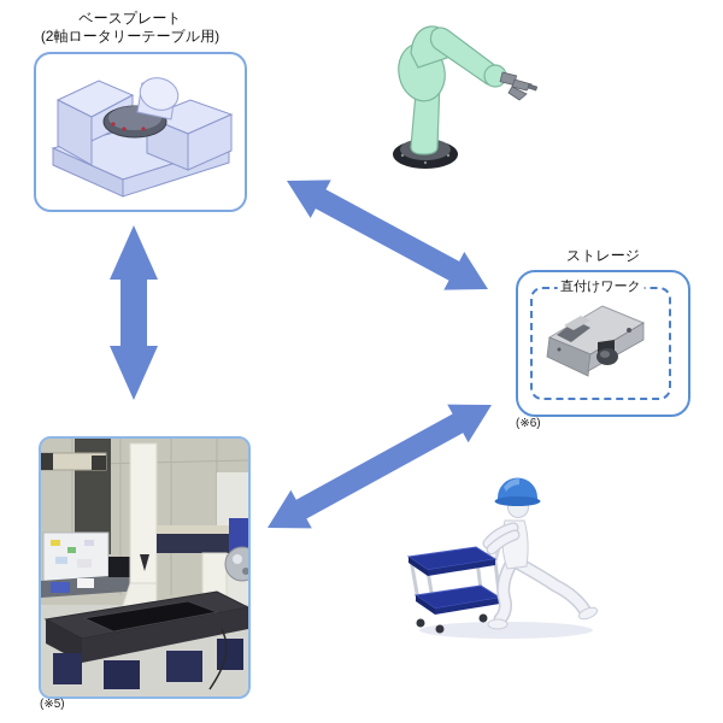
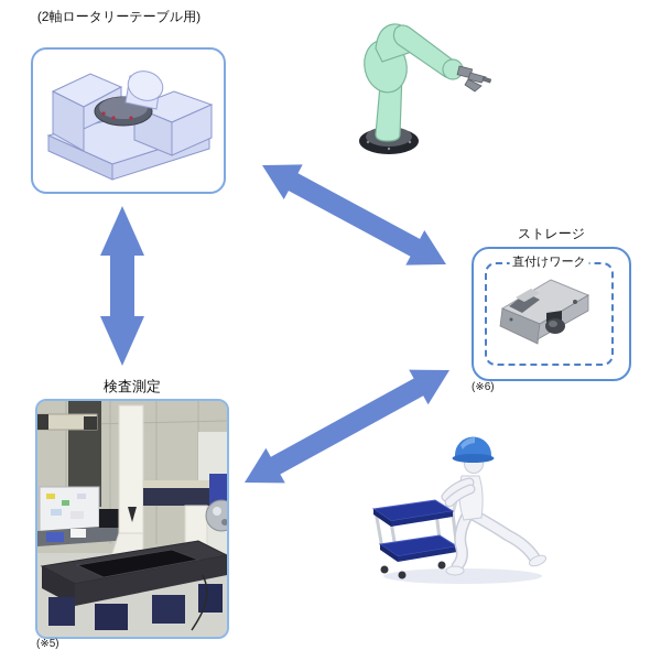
- ベースプレート
  (2軸ロータリーテーブル用)
  ストレージ
  直付けワーク
  (※6)
+ 検査測定
  (※5)
